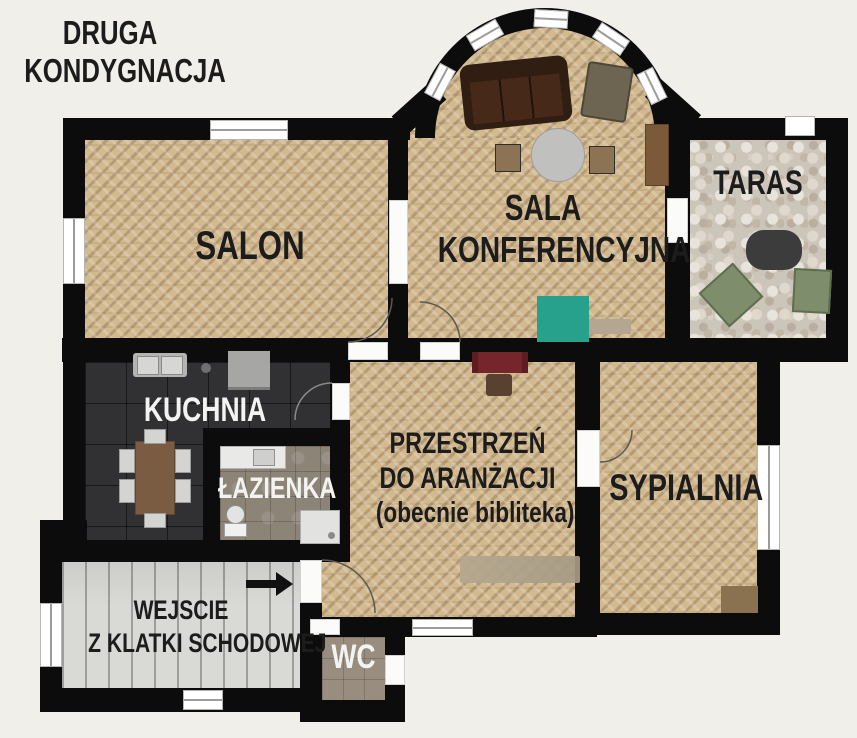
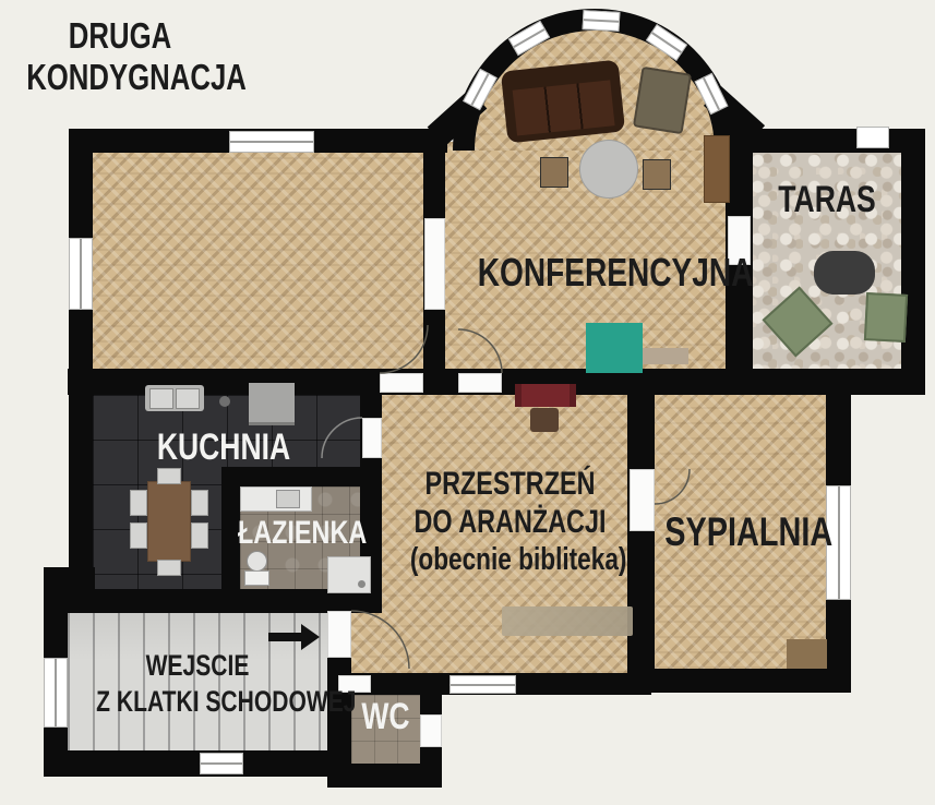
  DRUGA
  KONDYGNACJA
- SALON
- SALA
  KONFERENCYJNA
  TARAS
  KUCHNIA
  ŁAZIENKA
  PRZESTRZEŃ
  DO ARANŻACJI
  (obecnie bibliteka)
  SYPIALNIA
  WEJSCIE
  Z KLATKI SCHODOWEJ
  WC
